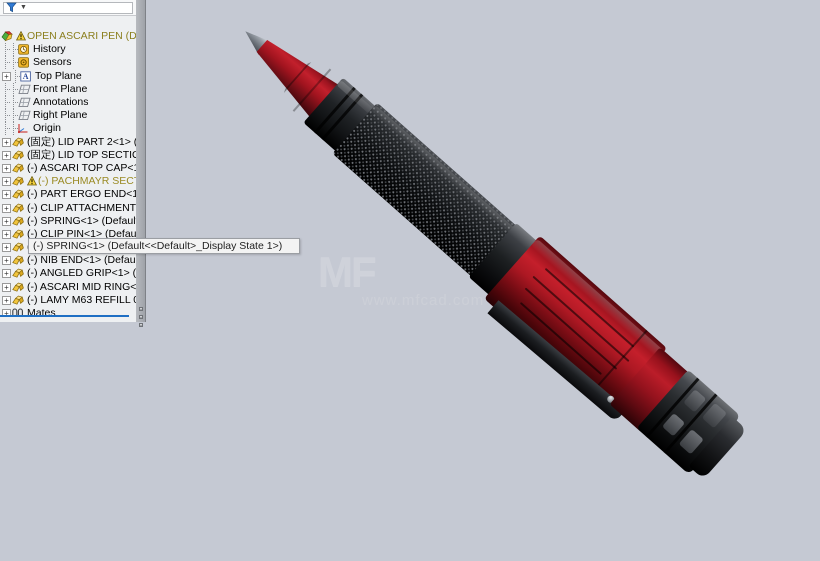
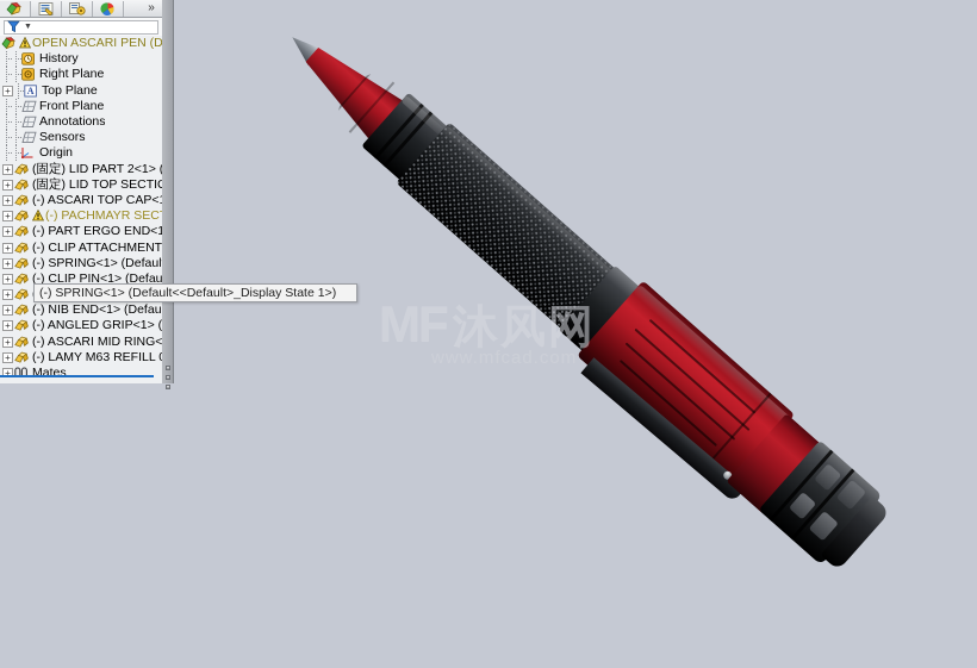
+ 沐风网
+ »
  OPEN ASCARI PEN (D
  History
- Sensors
+ Right Plane
  +
  A
  Top Plane
  Front Plane
  Annotations
- Right Plane
+ Sensors
  Origin
  +
  (固定) LID PART 2<1>
  +
  (固定) LID TOP SECTI
  +
  (-) ASCARI TOP CAP<
  +
  (-) PACHMAYR SEC
  +
  (-) PART ERGO END<
  +
  (-) CLIP ATTACHMENT
  +
  (-) SPRING<1> (Defaul
  +
  (-) CLIP PIN<1> (Defau
  +
  +
  (-) NIB END<1> (Defau
  +
  (-) ANGLED GRIP<1> (
  +
  (-) ASCARI MID RING<
  +
  (-) LAMY M63 REFILL
  +
  Mates
  (-) SPRING<1> (Default<<Default>_Display State 1>)
